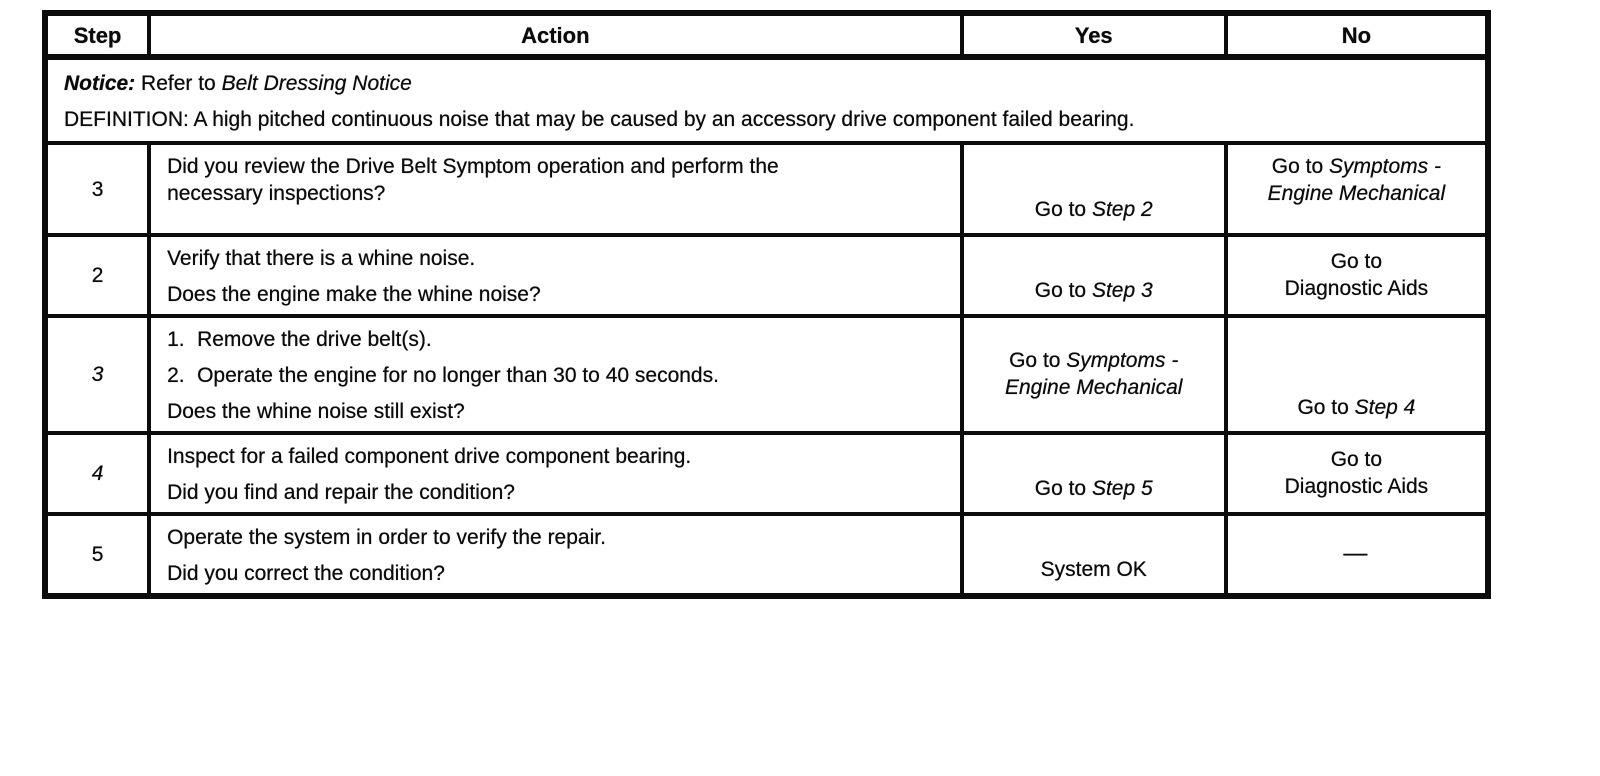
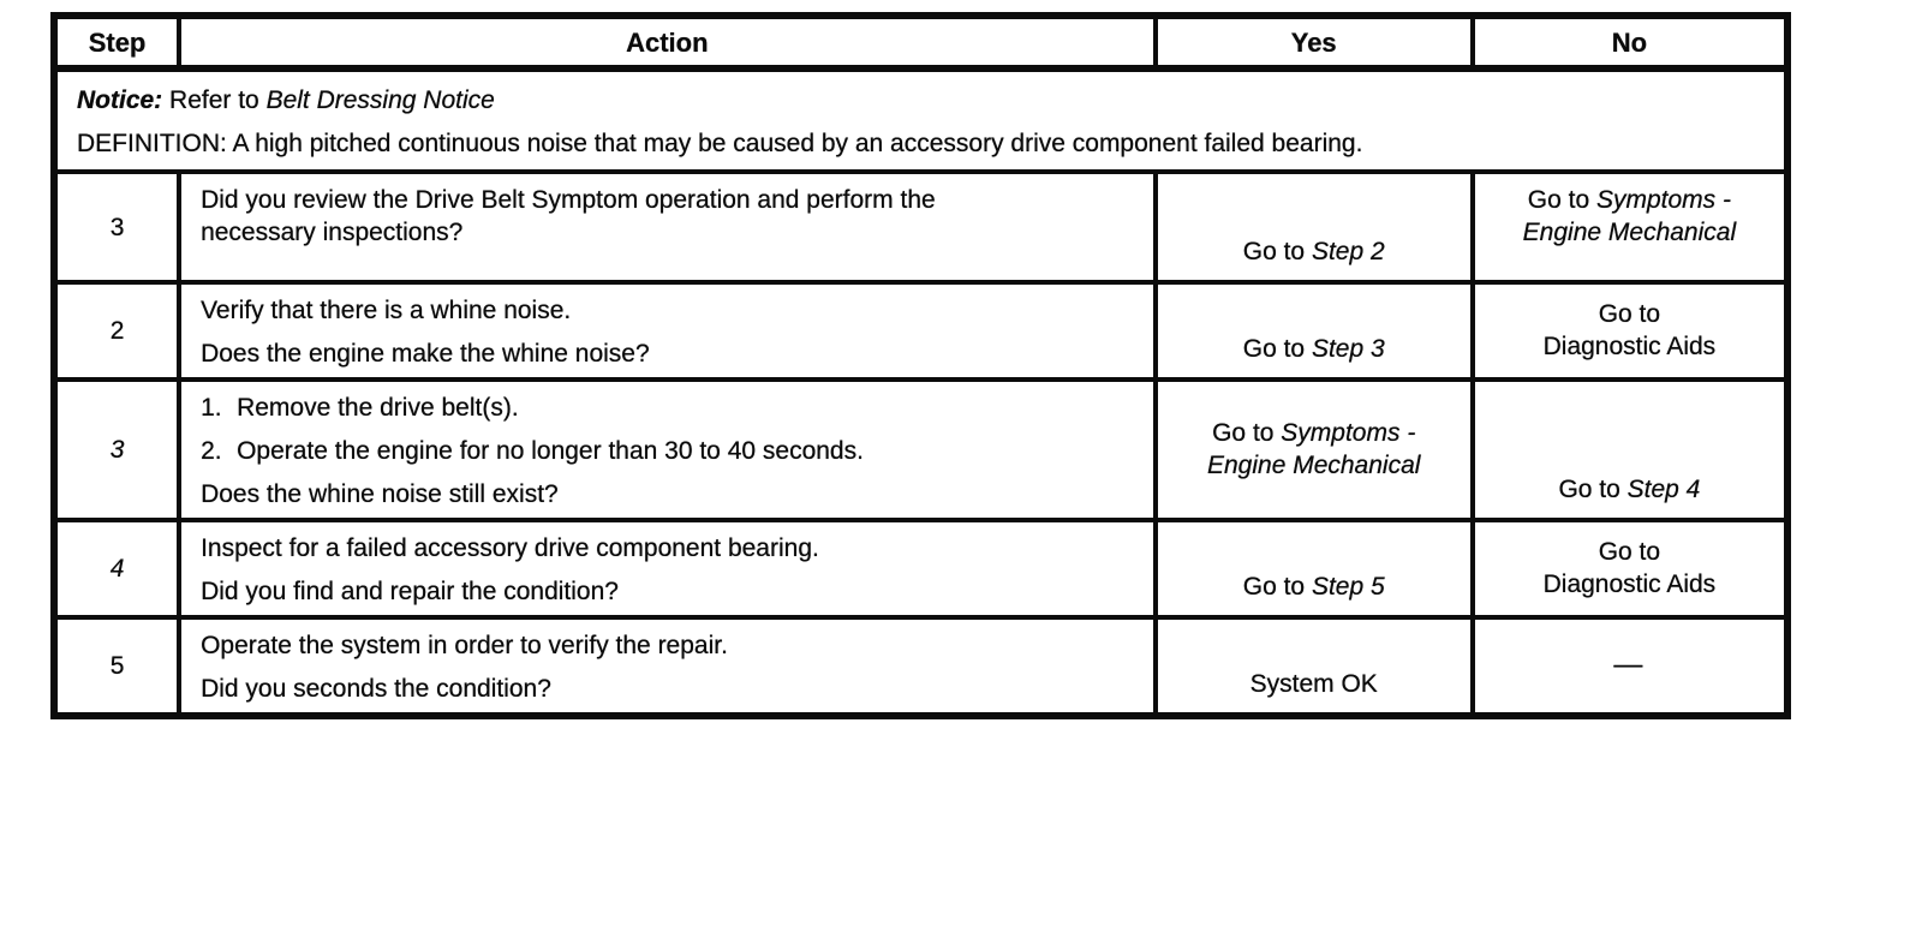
  Step	Action	Yes	No
  Notice: Refer to Belt Dressing Notice DEFINITION: A high pitched continuous noise that may be caused by an accessory drive component failed bearing.
  3	Did you review the Drive Belt Symptom operation and perform the necessary inspections?	Go to Step 2	Go to Symptoms -Engine Mechanical
  2	Verify that there is a whine noise. Does the engine make the whine noise?	Go to Step 3	Go toDiagnostic Aids
  3	1. Remove the drive belt(s). 2. Operate the engine for no longer than 30 to 40 seconds. Does the whine noise still exist?	Go to Symptoms -Engine Mechanical	Go to Step 4
- 4	Inspect for a failed component drive component bearing. Did you find and repair the condition?	Go to Step 5	Go toDiagnostic Aids
+ 4	Inspect for a failed accessory drive component bearing. Did you find and repair the condition?	Go to Step 5	Go toDiagnostic Aids
- 5	Operate the system in order to verify the repair. Did you correct the condition?	System OK	—
+ 5	Operate the system in order to verify the repair. Did you seconds the condition?	System OK	—
